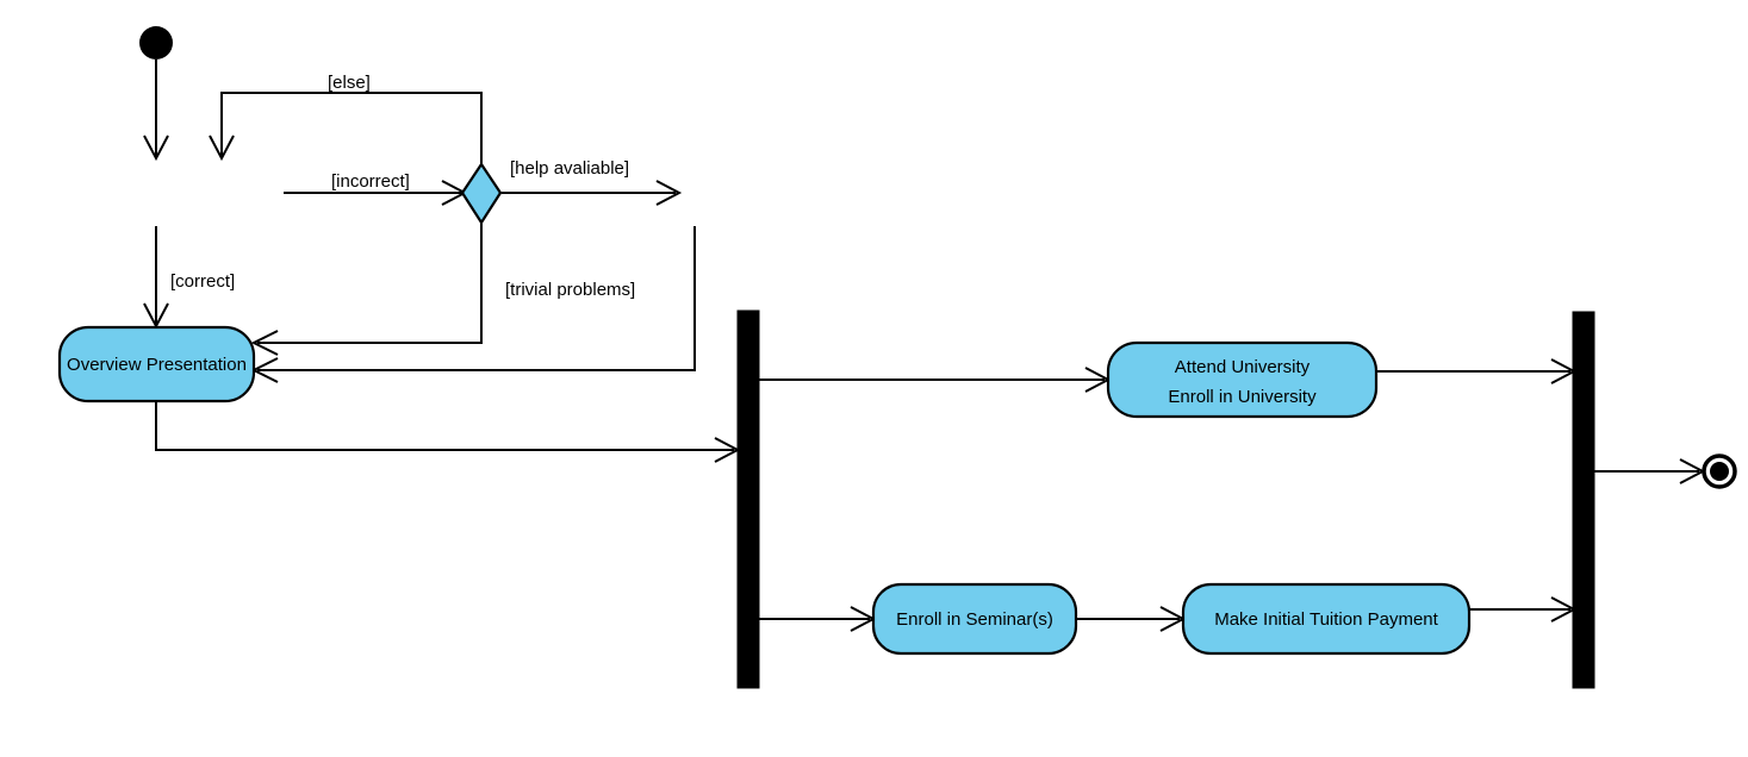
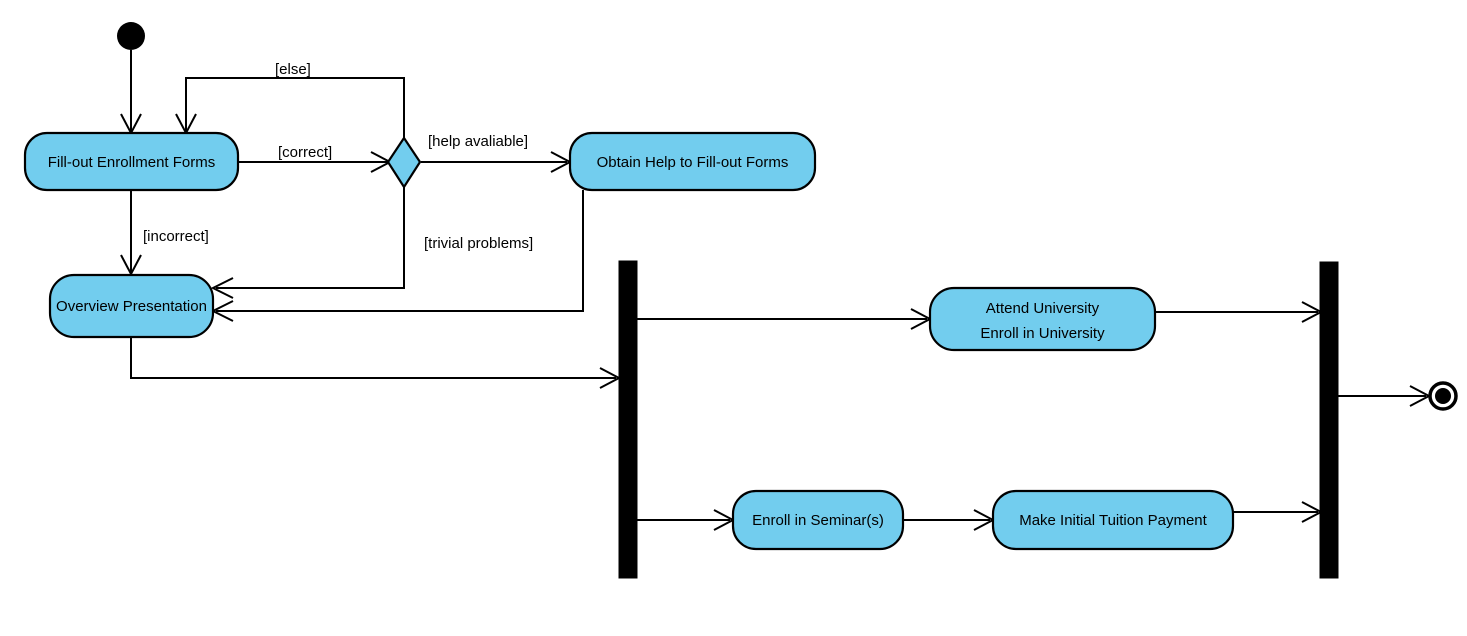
+ Fill-out Enrollment Forms
+ Obtain Help to Fill-out Forms
  Overview Presentation
  Attend University
  Enroll in University
  Enroll in Seminar(s)
  Make Initial Tuition Payment
  [else]
- [incorrect]
+ [correct]
  [help avaliable]
- [correct]
+ [incorrect]
  [trivial problems]
